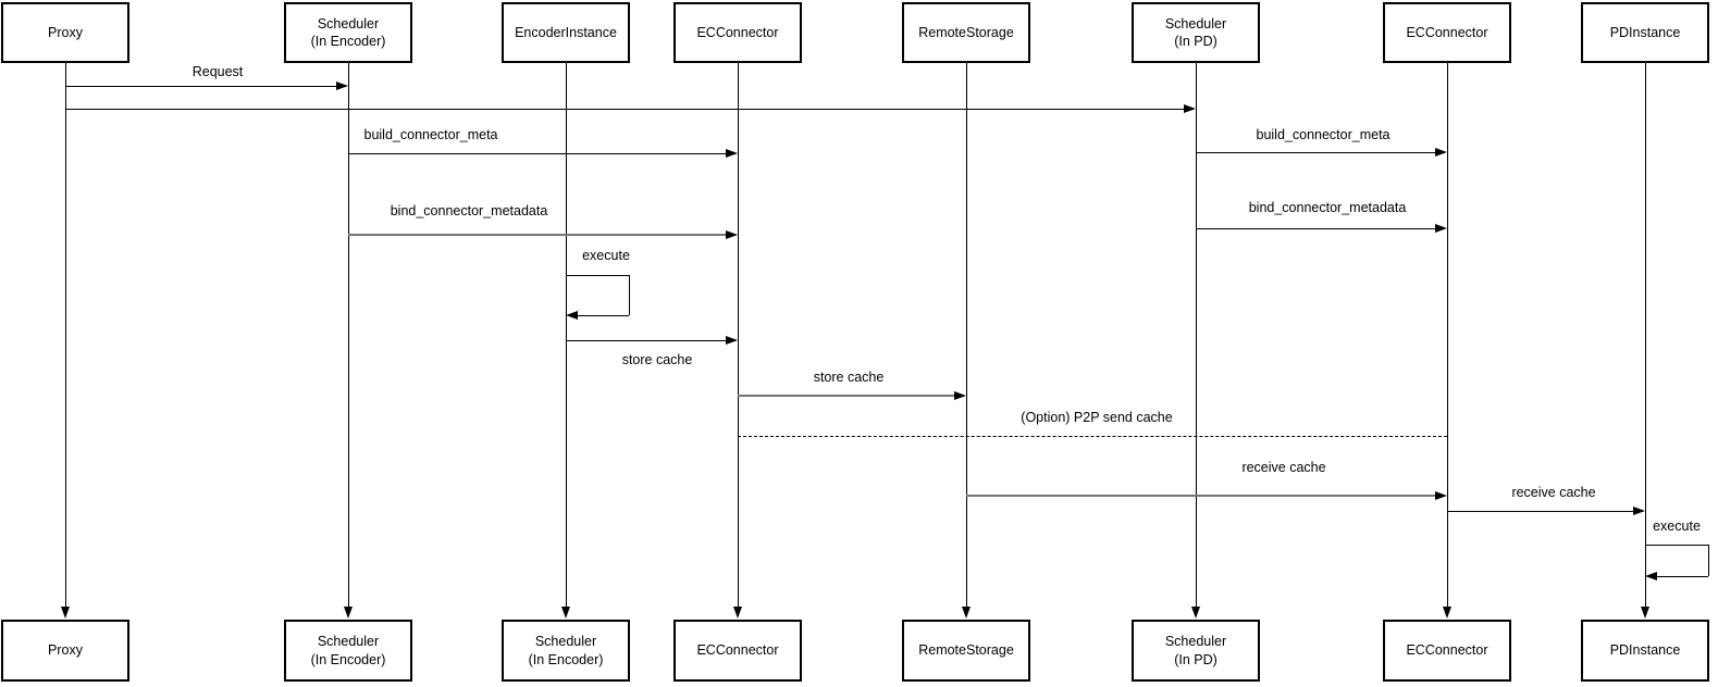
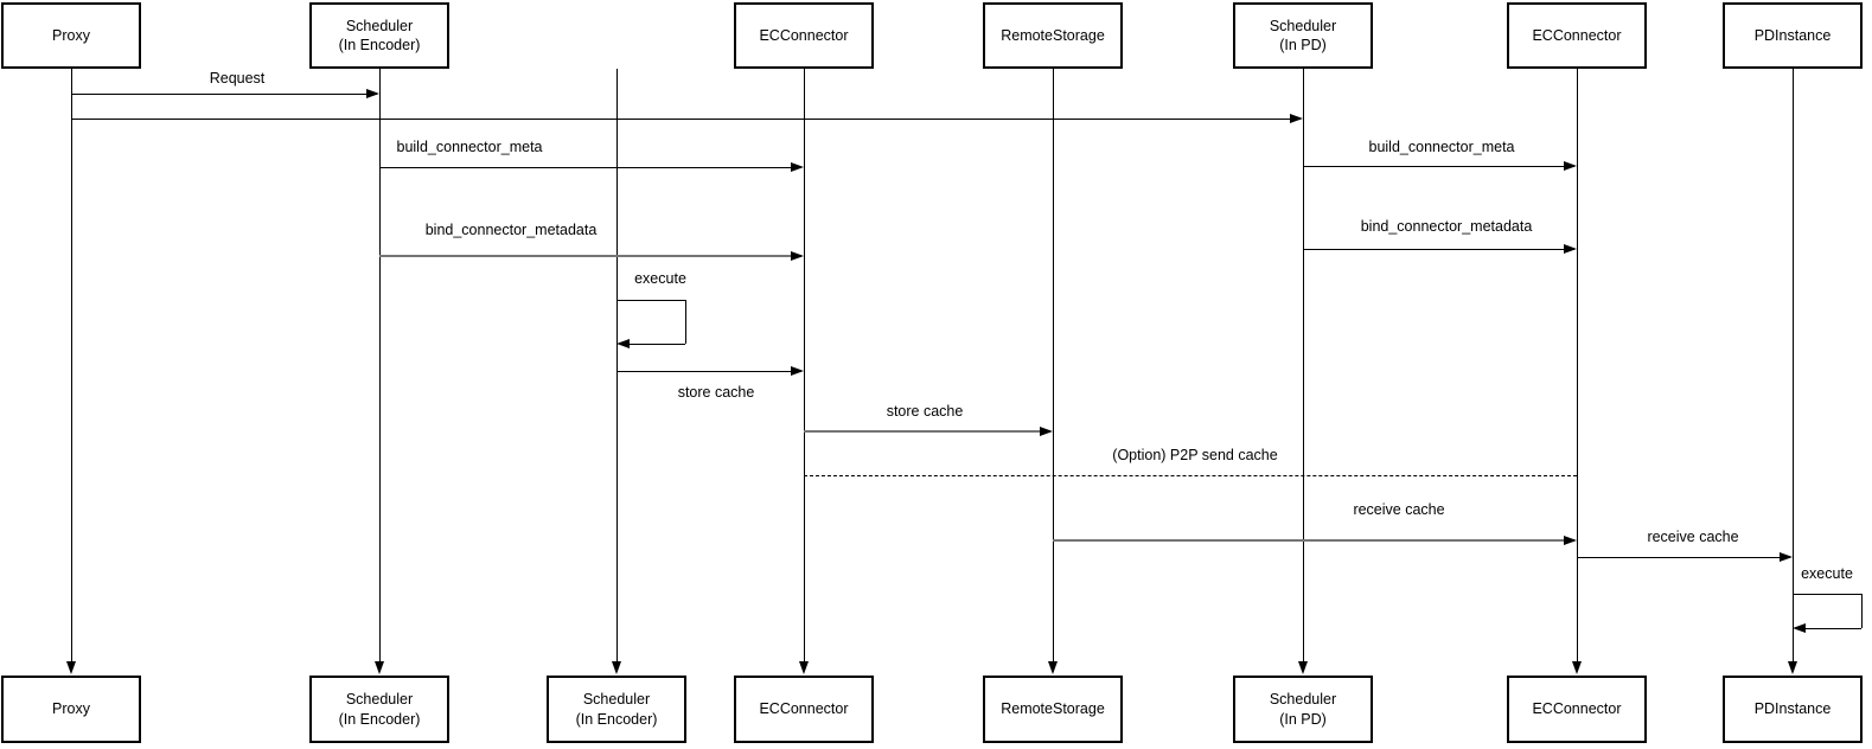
  Proxy
  Proxy
  Scheduler
  (In Encoder)
  Scheduler
  (In Encoder)
- EncoderInstance
  Scheduler
  (In Encoder)
  ECConnector
  ECConnector
  RemoteStorage
  RemoteStorage
  Scheduler
  (In PD)
  Scheduler
  (In PD)
  ECConnector
  ECConnector
  PDInstance
  PDInstance
  Request
  build_connector_meta
  build_connector_meta
  bind_connector_metadata
  bind_connector_metadata
  execute
  store cache
  store cache
  (Option) P2P send cache
  receive cache
  receive cache
  execute
